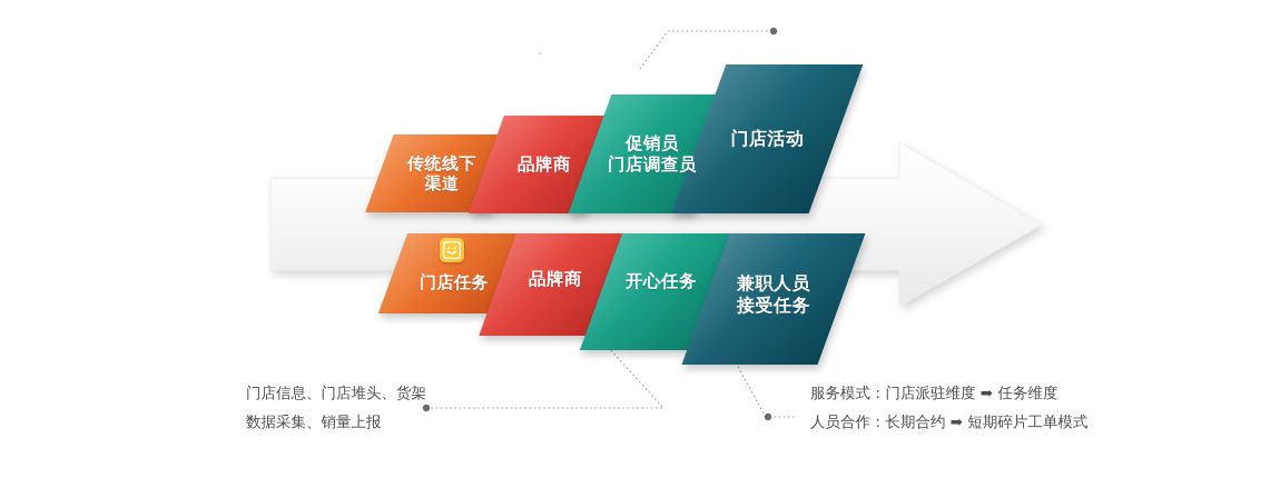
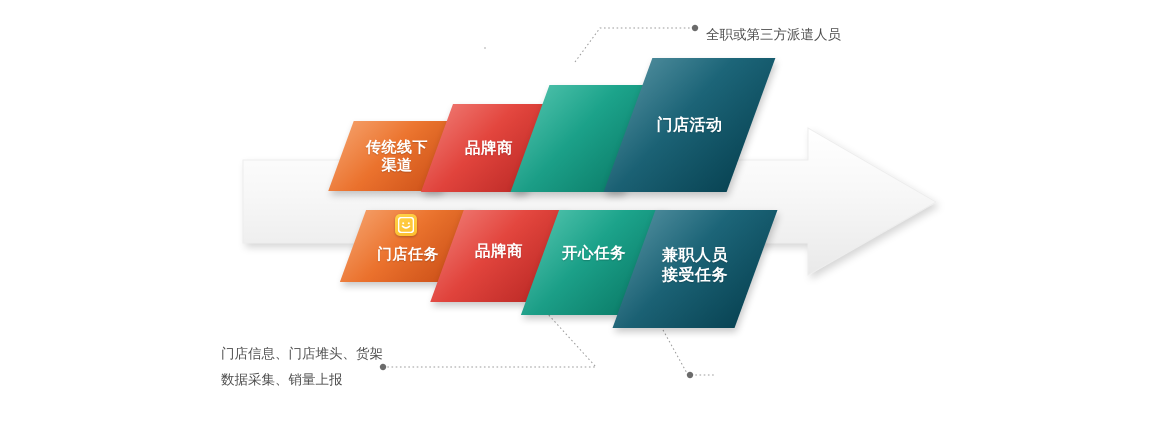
  传统线下
  渠道
  品牌商
- 促销员
- 门店调查员
  门店活动
  门店任务
  品牌商
  开心任务
  兼职人员
  接受任务
+ 全职或第三方派遣人员
  门店信息、门店堆头、货架
  数据采集、销量上报
- 服务模式：门店派驻维度 ➡ 任务维度
- 人员合作：长期合约 ➡ 短期碎片工单模式
